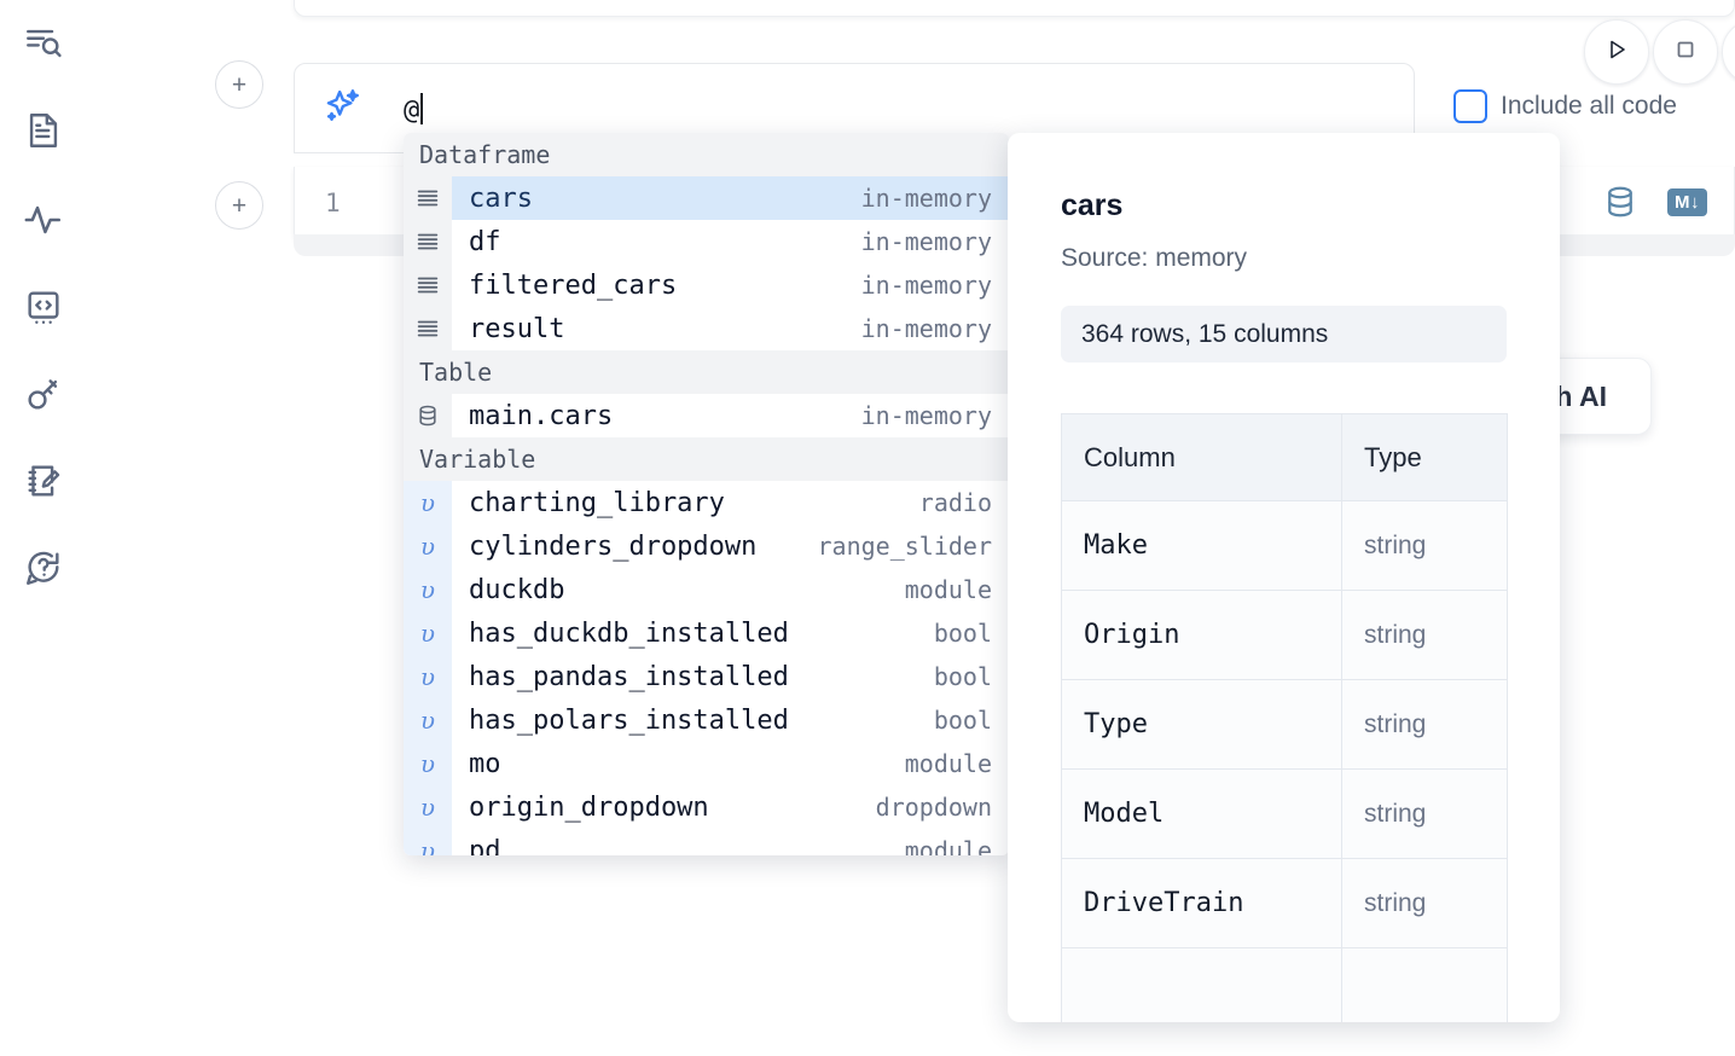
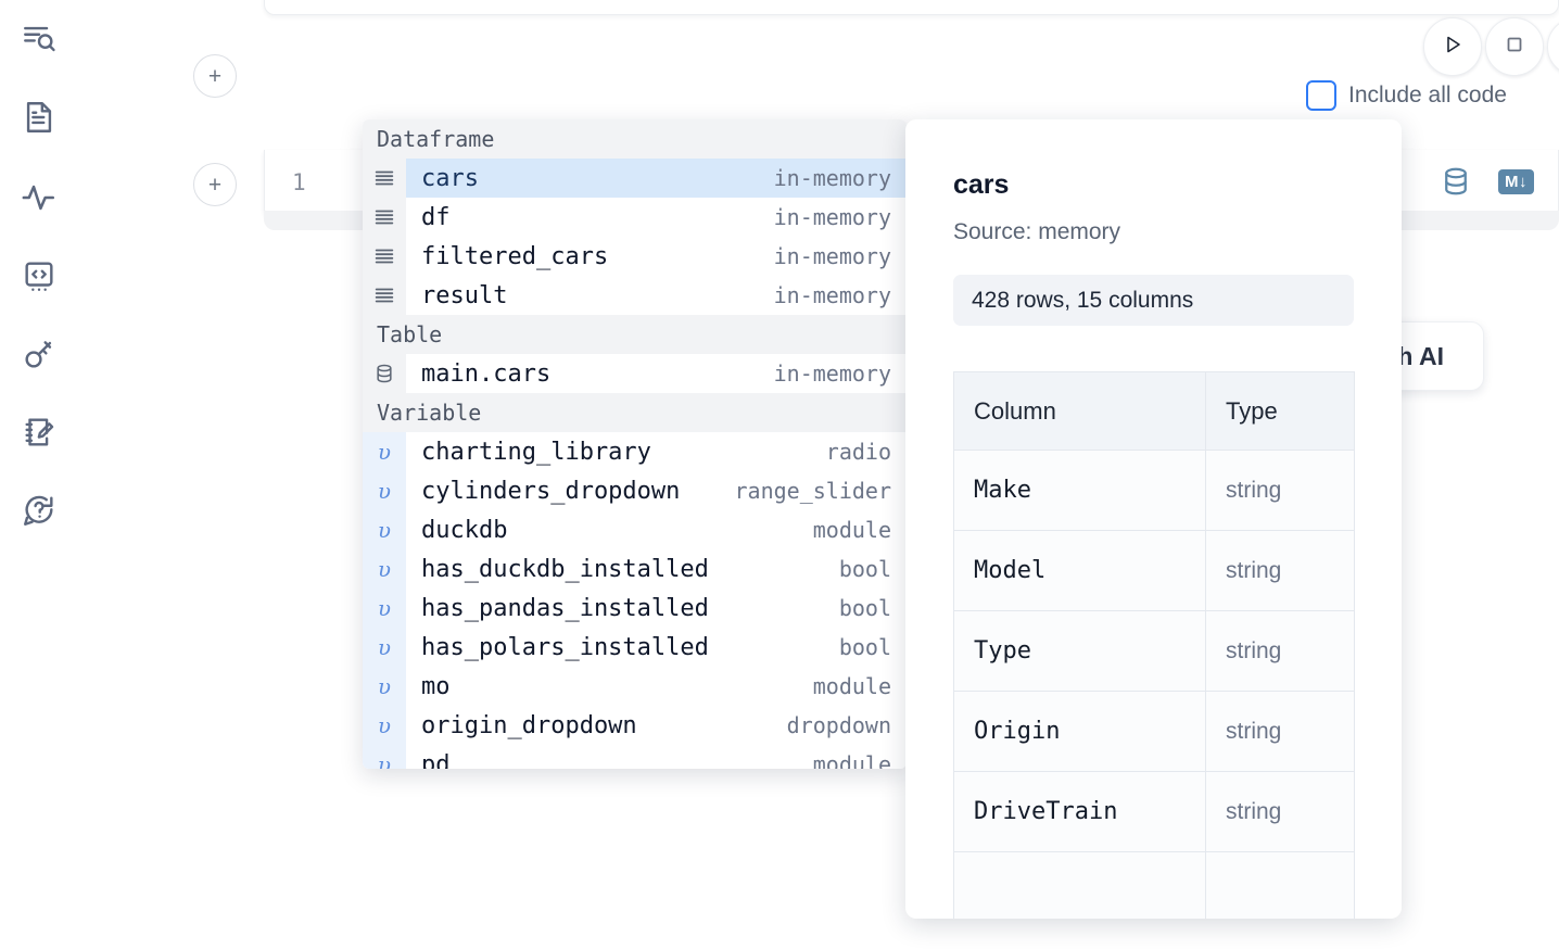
  +
  +
- @
  Include all code
  1
  M↓
  h AI
  Dataframe
  cars
  in-memory
  df
  in-memory
  filtered_cars
  in-memory
  result
  in-memory
  Table
  main.cars
  in-memory
  Variable
  υ
  charting_library
  radio
  υ
  cylinders_dropdown
  range_slider
  υ
  duckdb
  module
  υ
  has_duckdb_installed
  bool
  υ
  has_pandas_installed
  bool
  υ
  has_polars_installed
  bool
  υ
  mo
  module
  υ
  origin_dropdown
  dropdown
  υ
  pd
  module
  cars
  Source: memory
- 364 rows, 15 columns
+ 428 rows, 15 columns
  Column	Type
  Make	string
- Origin	string
+ Model	string
  Type	string
- Model	string
+ Origin	string
  DriveTrain	string
